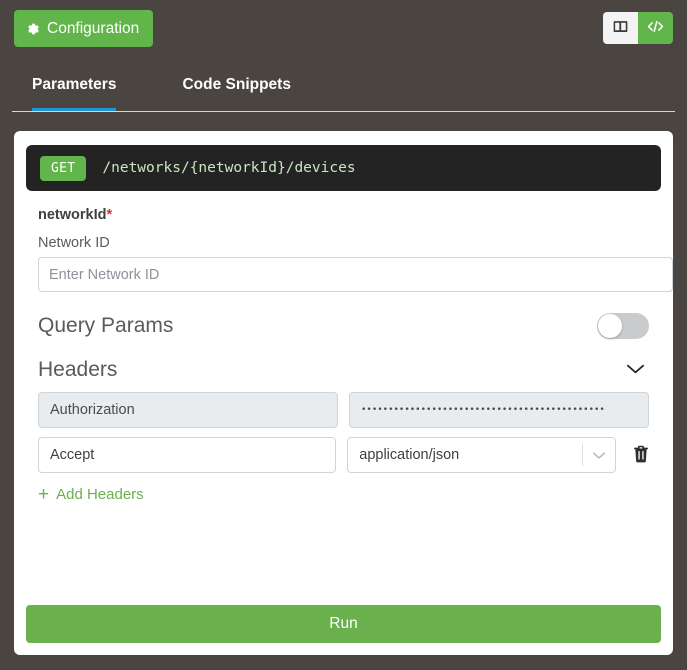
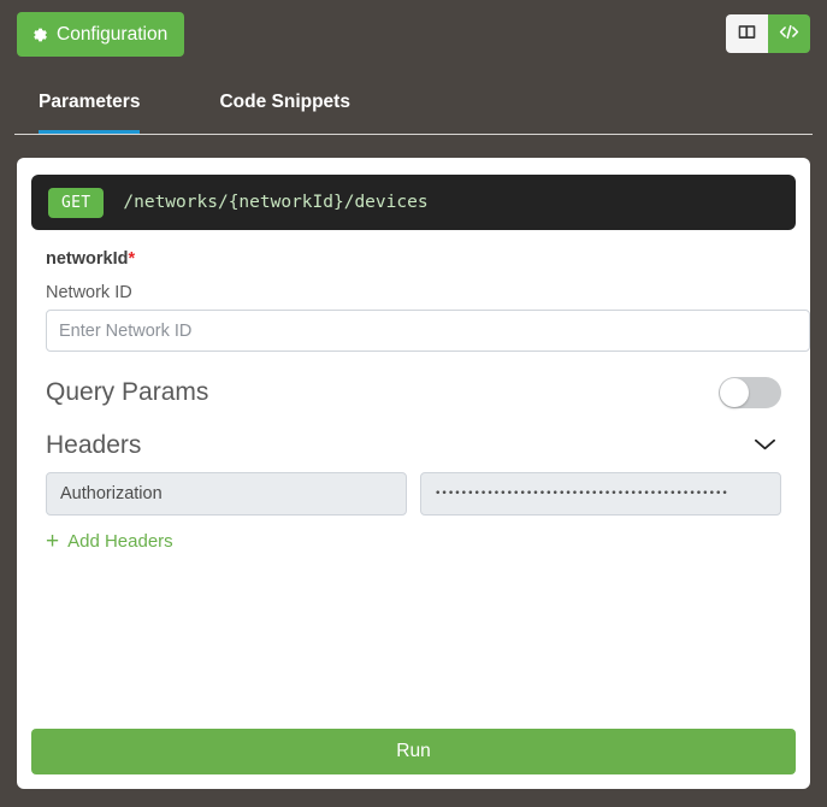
  Configuration
  Parameters
  Code Snippets
  GET
  /networks/{networkId}/devices
  networkId*
  Network ID
  Enter Network ID
  Query Params
  Headers
  Authorization
  •••••••••••••••••••••••••••••••••••••••••••••
- Accept
- application/json
  +
  Add Headers
  Run
